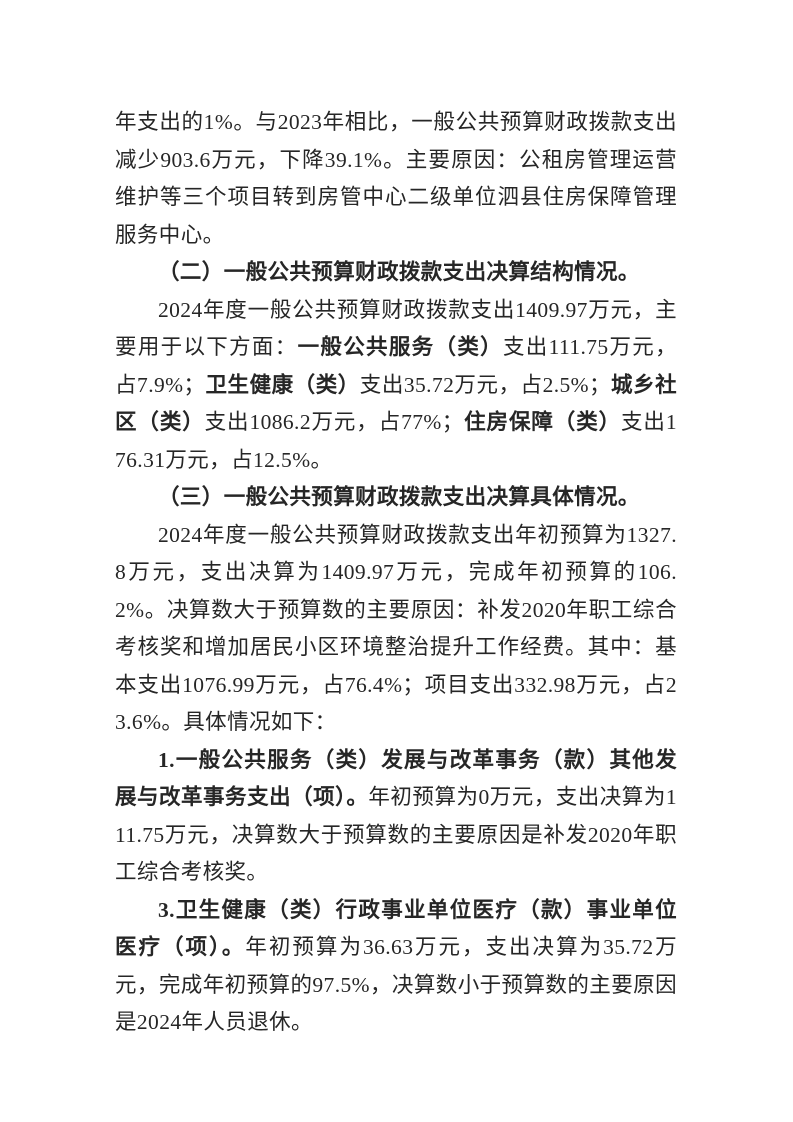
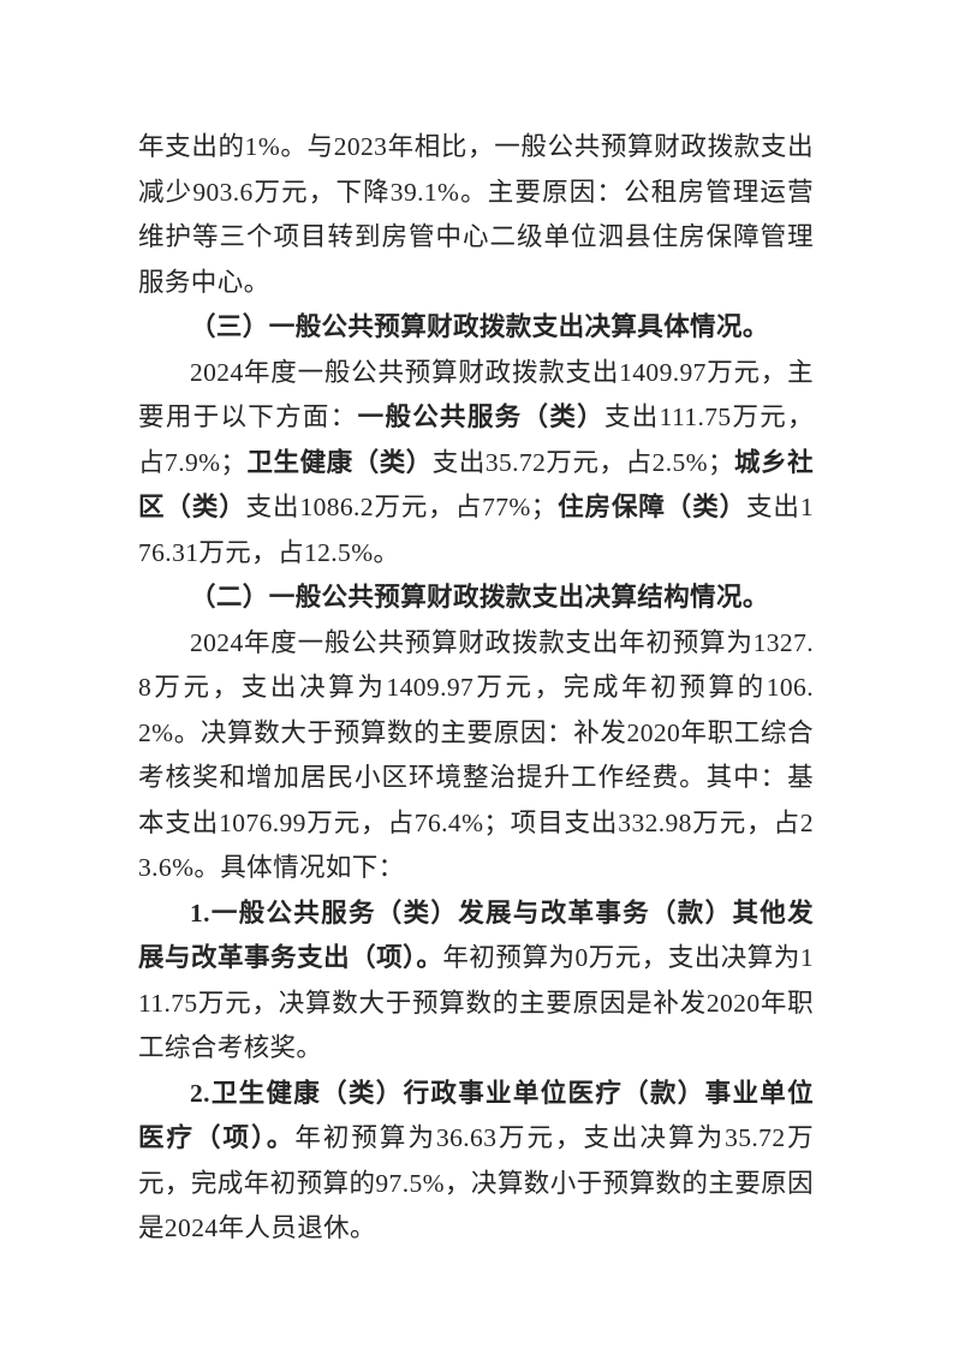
  年支出的1%。与2023年相比，一般公共预算财政拨款支出减少903.6万元，下降39.1%。主要原因：公租房管理运营维护等三个项目转到房管中心二级单位泗县住房保障管理服务中心。
- （二）一般公共预算财政拨款支出决算结构情况。
+ （三）一般公共预算财政拨款支出决算具体情况。
  2024年度一般公共预算财政拨款支出1409.97万元，主要用于以下方面：一般公共服务（类）支出111.75万元，占7.9%；卫生健康（类）支出35.72万元，占2.5%；城乡社区（类）支出1086.2万元，占77%；住房保障（类）支出176.31万元，占12.5%。
- （三）一般公共预算财政拨款支出决算具体情况。
+ （二）一般公共预算财政拨款支出决算结构情况。
  2024年度一般公共预算财政拨款支出年初预算为1327.8万元，支出决算为1409.97万元，完成年初预算的106.2%。决算数大于预算数的主要原因：补发2020年职工综合考核奖和增加居民小区环境整治提升工作经费。其中：基本支出1076.99万元，占76.4%；项目支出332.98万元，占23.6%。具体情况如下：
  1.一般公共服务（类）发展与改革事务（款）其他发展与改革事务支出（项）。年初预算为0万元，支出决算为111.75万元，决算数大于预算数的主要原因是补发2020年职工综合考核奖。
- 3.卫生健康（类）行政事业单位医疗（款）事业单位医疗（项）。年初预算为36.63万元，支出决算为35.72万元，完成年初预算的97.5%，决算数小于预算数的主要原因是2024年人员退休。
+ 2.卫生健康（类）行政事业单位医疗（款）事业单位医疗（项）。年初预算为36.63万元，支出决算为35.72万元，完成年初预算的97.5%，决算数小于预算数的主要原因是2024年人员退休。
